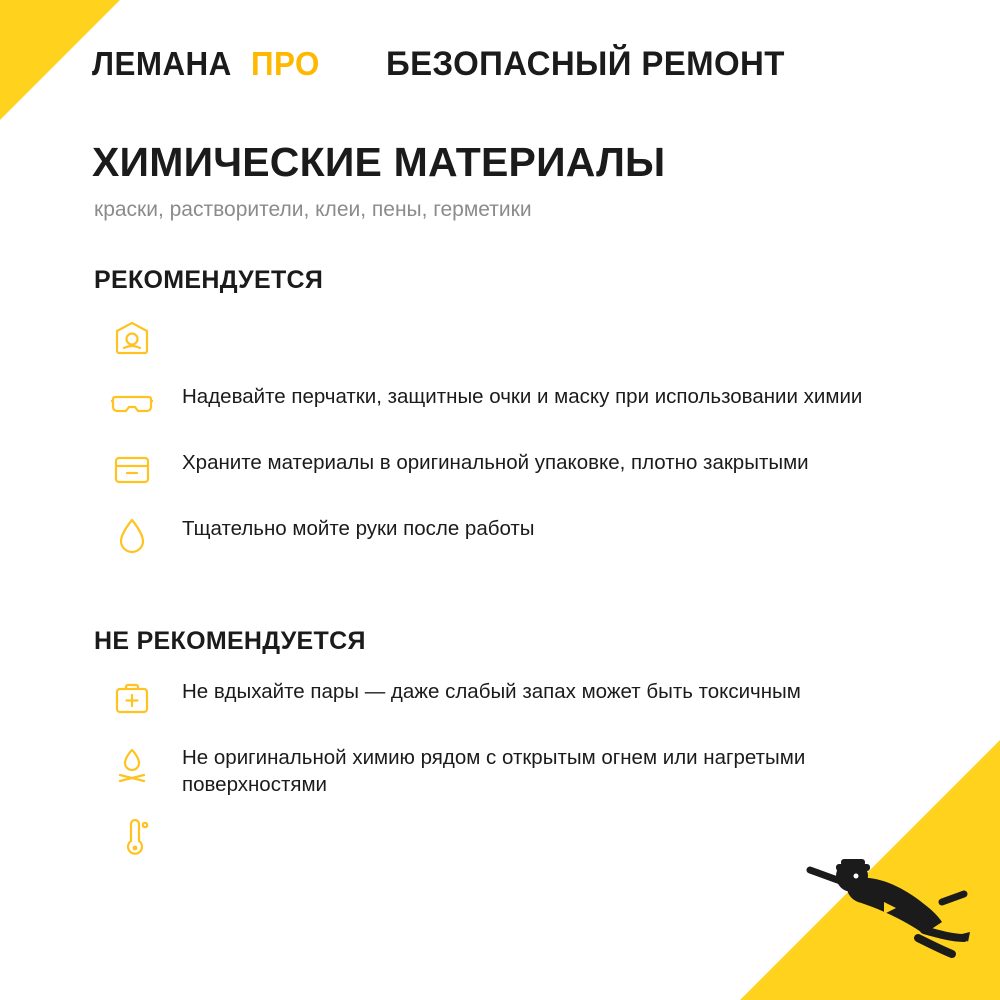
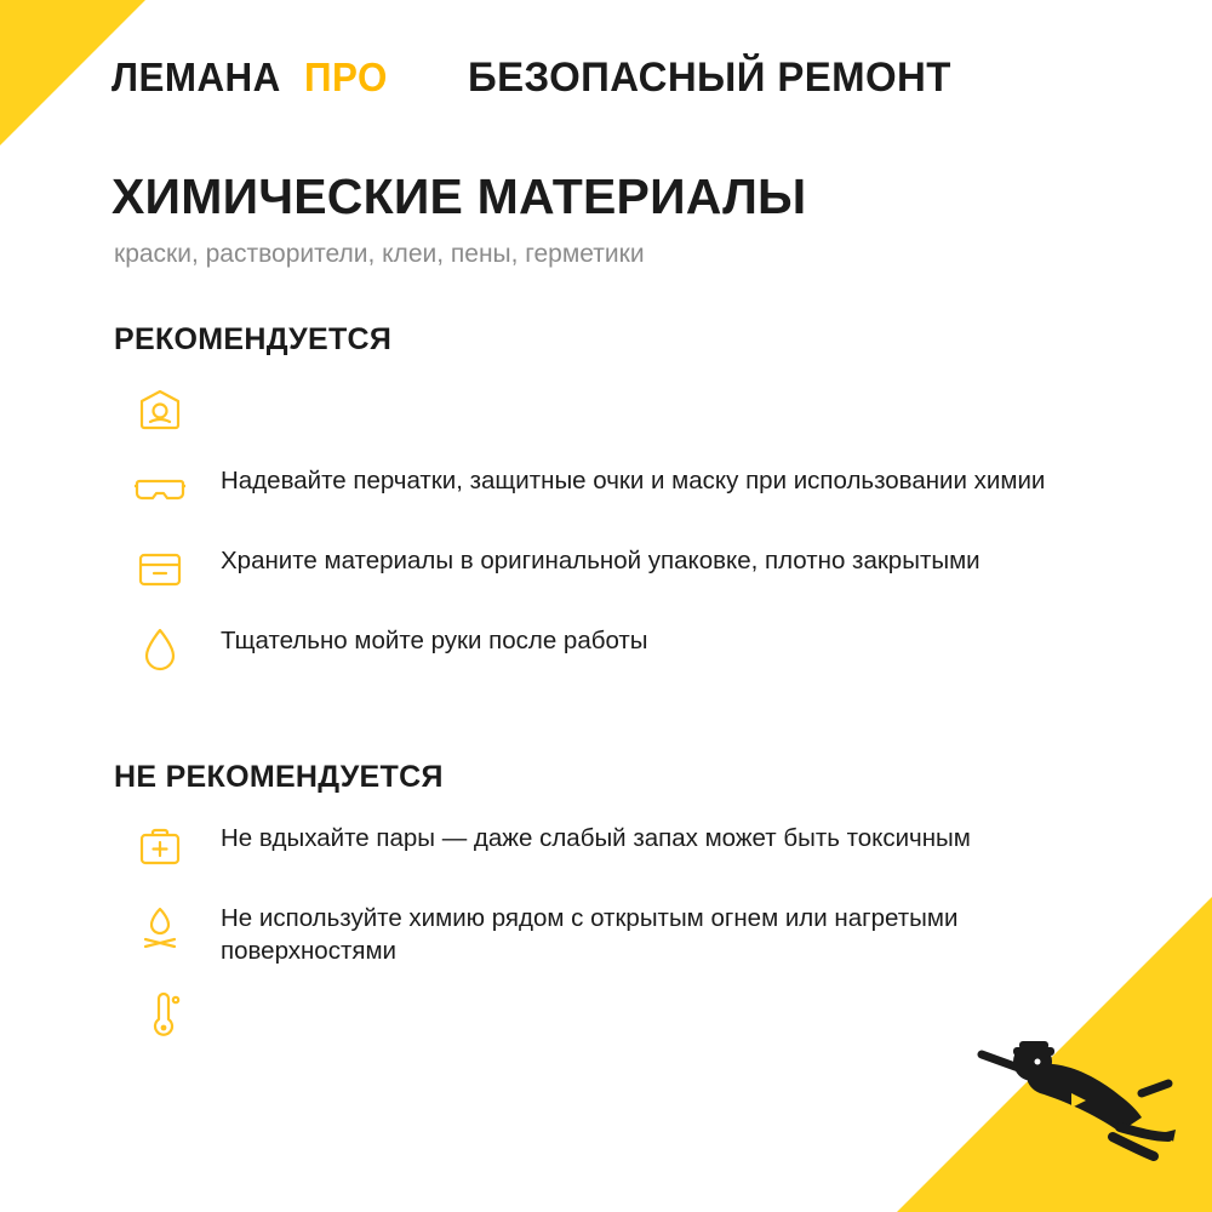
  ЛЕМАНА
  ПРО
  БЕЗОПАСНЫЙ РЕМОНТ
  ХИМИЧЕСКИЕ МАТЕРИАЛЫ
  краски, растворители, клеи, пены, герметики
  РЕКОМЕНДУЕТСЯ
  Надевайте перчатки, защитные очки и маску при использовании химии
  Храните материалы в оригинальной упаковке, плотно закрытыми
  Тщательно мойте руки после работы
  НЕ РЕКОМЕНДУЕТСЯ
  Не вдыхайте пары — даже слабый запах может быть токсичным
- Не оригинальной химию рядом с открытым огнем или нагретыми поверхностями
+ Не используйте химию рядом с открытым огнем или нагретыми поверхностями
